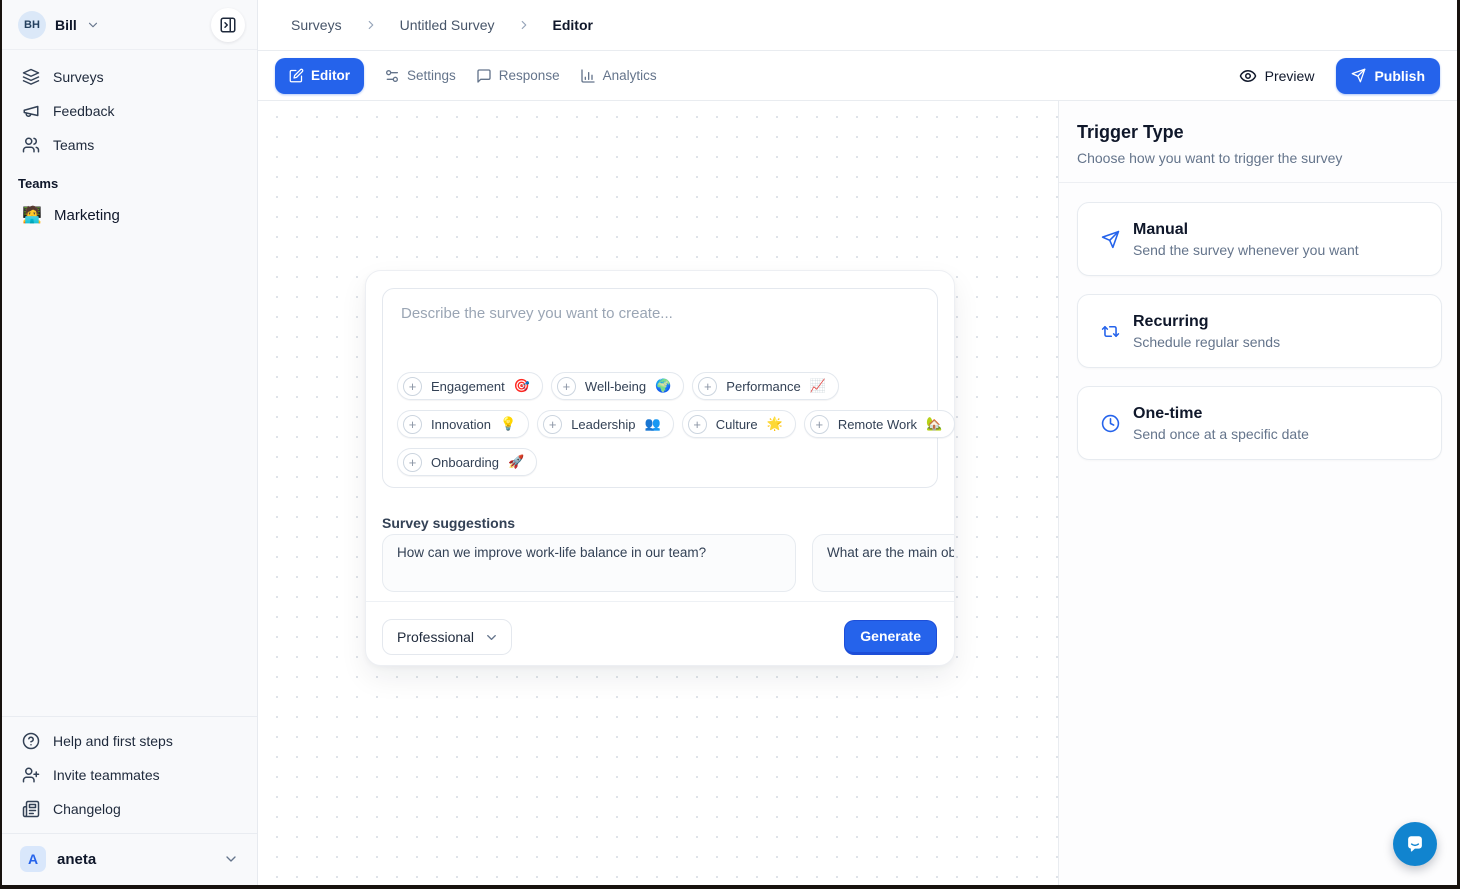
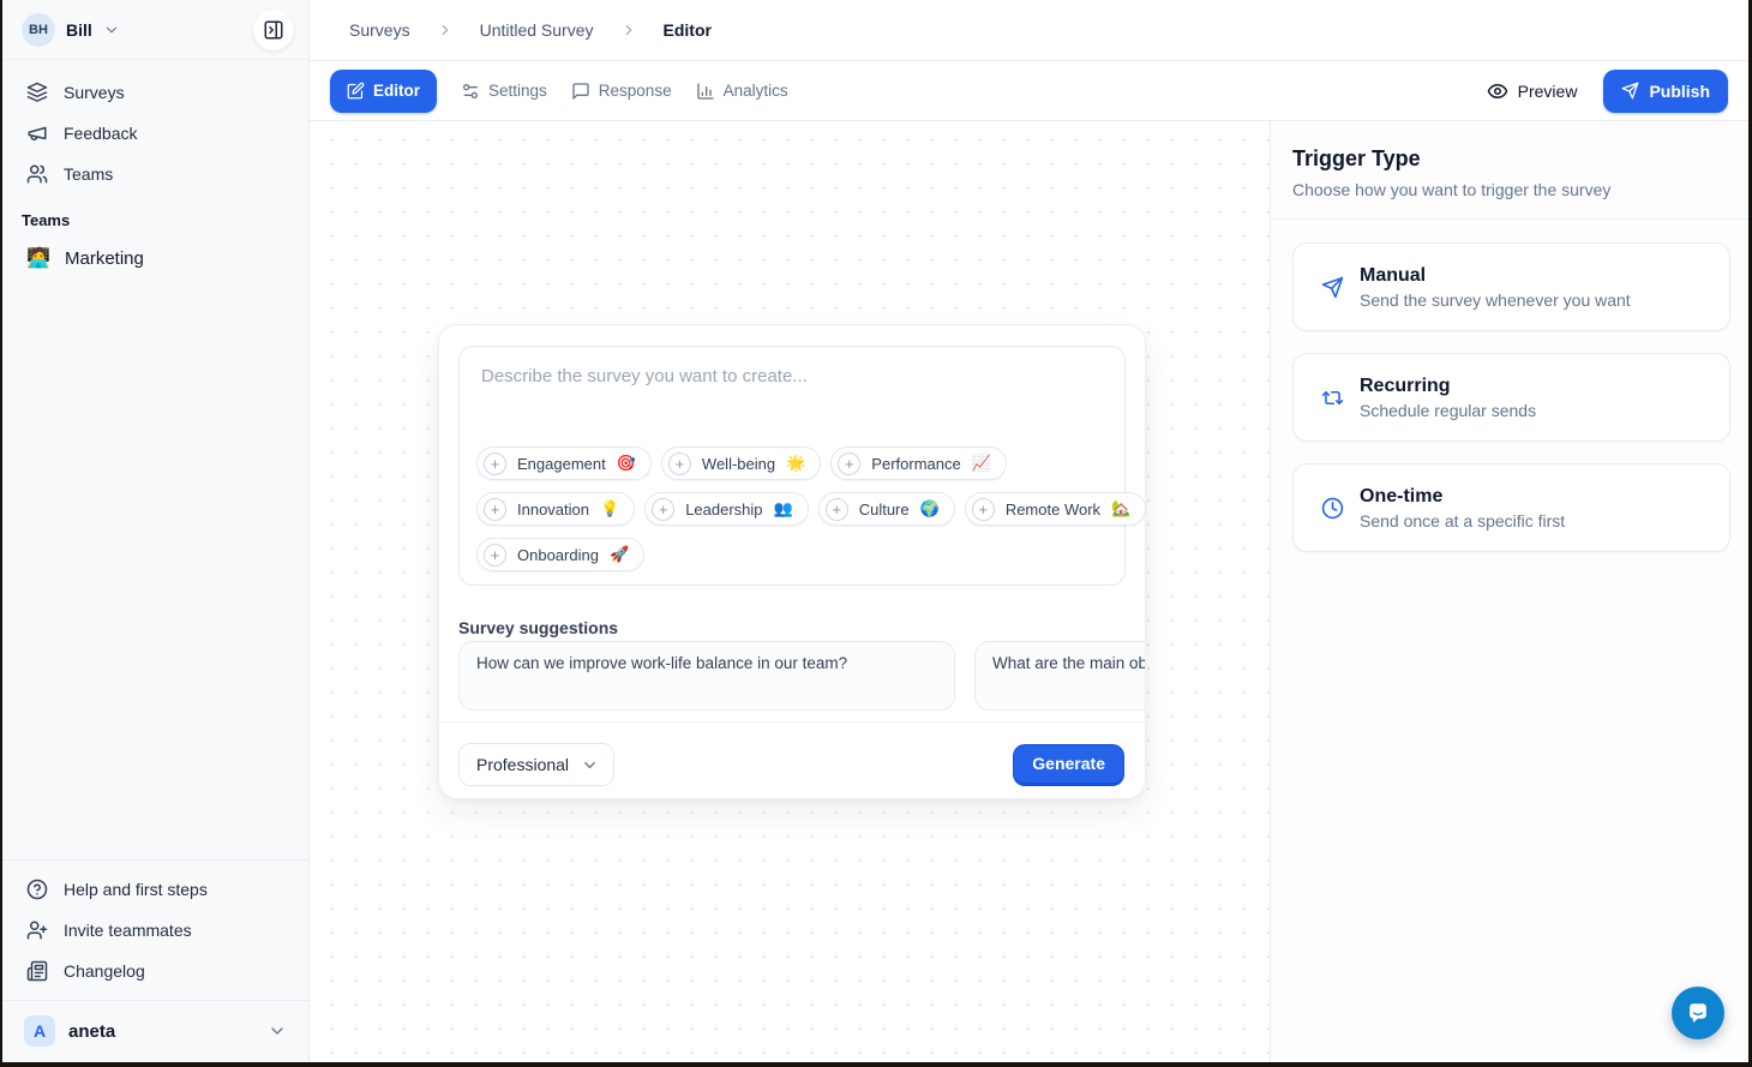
  BH
  Bill
  Surveys
  Feedback
  Teams
  Teams
  🧑‍💻
  Marketing
  Help and first steps
  Invite teammates
  Changelog
  A
  aneta
  Surveys
  Untitled Survey
  Editor
  Editor
  Settings
  Response
  Analytics
  Preview
  Publish
  Describe the survey you want to create...
  +
  Engagement
  🎯
  +
  Well-being
- 🌍
+ 🌟
  +
  Performance
  📈
  +
  Innovation
  💡
  +
  Leadership
  👥
  +
  Culture
- 🌟
+ 🌍
  +
  Remote Work
  🏡
  +
  Onboarding
  🚀
  Survey suggestions
  How can we improve work-life balance in our team?
  What are the main ob
  Professional
  Generate
  Trigger Type
  Choose how you want to trigger the survey
  Manual
  Send the survey whenever you want
  Recurring
  Schedule regular sends
  One-time
- Send once at a specific date
+ Send once at a specific first
